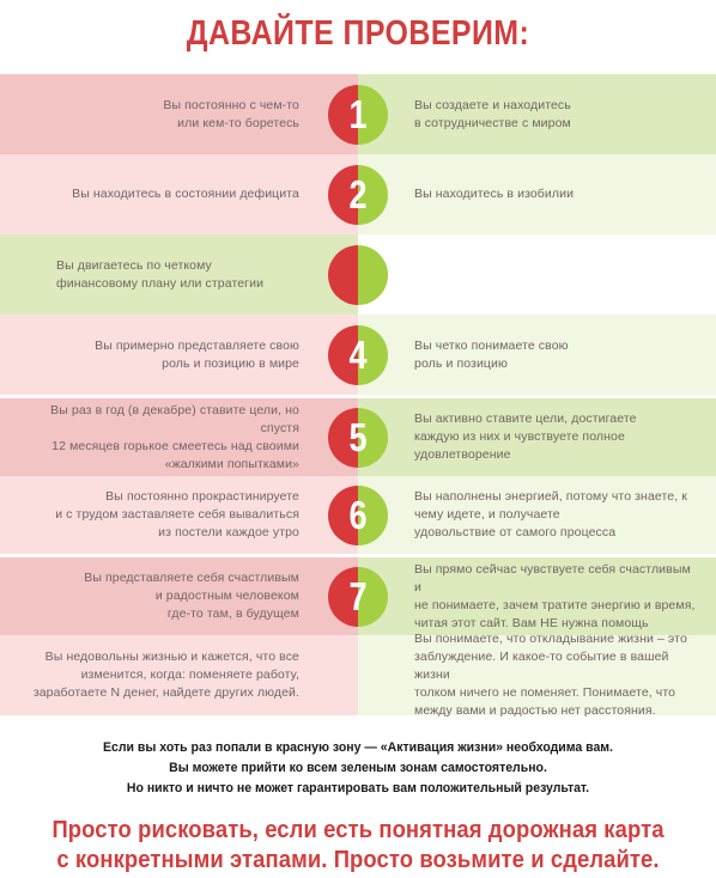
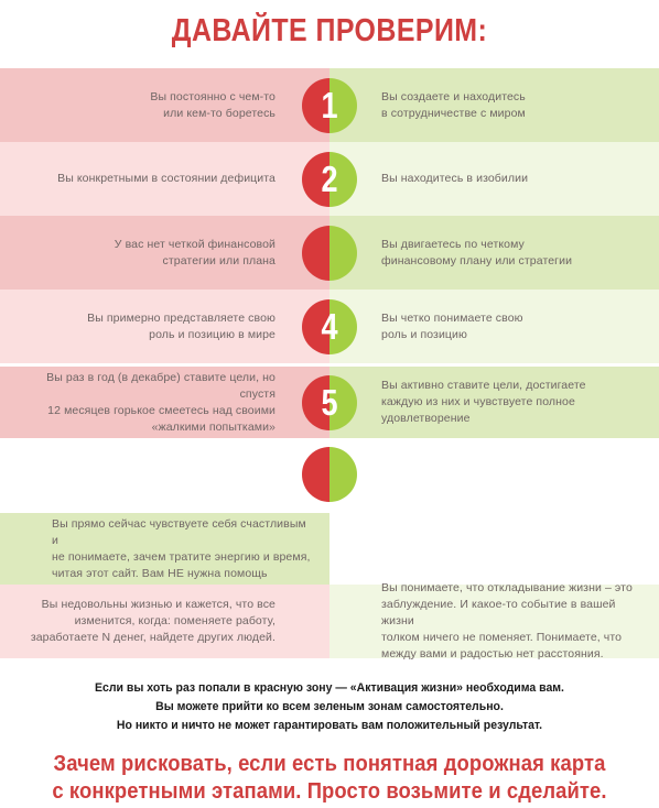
  ДАВАЙТЕ ПРОВЕРИМ:
  Вы постоянно с чем-то
  или кем-то боретесь
  Вы создаете и находитесь
  в сотрудничестве с миром
  1
- Вы находитесь в состоянии дефицита
+ Вы конкретными в состоянии дефицита
  Вы находитесь в изобилии
  2
+ У вас нет четкой финансовой
+ стратегии или плана
  Вы двигаетесь по четкому
  финансовому плану или стратегии
  Вы примерно представляете свою
  роль и позицию в мире
  Вы четко понимаете свою
  роль и позицию
  4
  Вы раз в год (в декабре) ставите цели, но спустя
  12 месяцев горькое смеетесь над своими
  «жалкими попытками»
  Вы активно ставите цели, достигаете
  каждую из них и чувствуете полное
  удовлетворение
  5
- Вы постоянно прокрастинируете
- и с трудом заставляете себя вывалиться
- из постели каждое утро
- Вы наполнены энергией, потому что знаете, к
- чему идете, и получаете
- удовольствие от самого процесса
- 6
- Вы представляете себя счастливым
- и радостным человеком
- где-то там, в будущем
  Вы прямо сейчас чувствуете себя счастливым и
  не понимаете, зачем тратите энергию и время,
  читая этот сайт. Вам НЕ нужна помощь
- 7
  Вы недовольны жизнью и кажется, что все
  изменится, когда: поменяете работу,
  заработаете N денег, найдете других людей.
  Вы понимаете, что откладывание жизни – это
  заблуждение. И какое-то событие в вашей жизни
  толком ничего не поменяет. Понимаете, что
  между вами и радостью нет расстояния.
  Если вы хоть раз попали в красную зону — «Активация жизни» необходима вам.
  Вы можете прийти ко всем зеленым зонам самостоятельно.
  Но никто и ничто не может гарантировать вам положительный результат.
- Просто рисковать, если есть понятная дорожная карта
+ Зачем рисковать, если есть понятная дорожная карта
  с конкретными этапами. Просто возьмите и сделайте.
